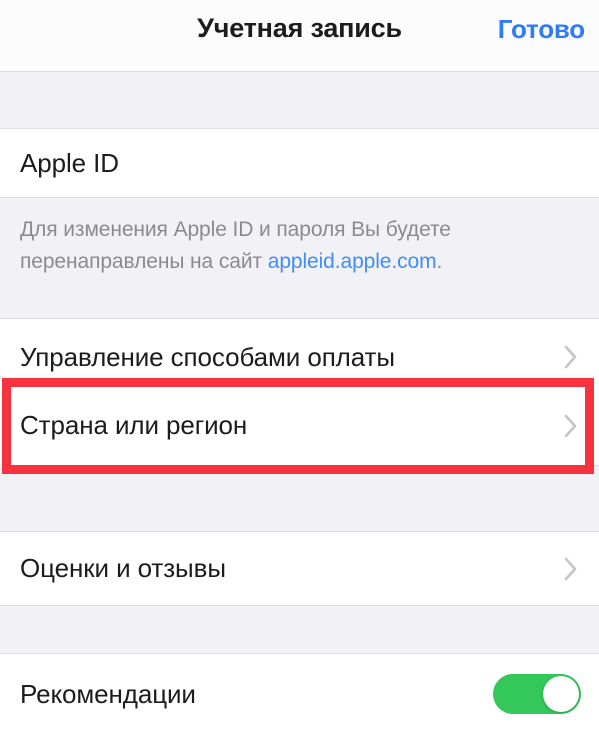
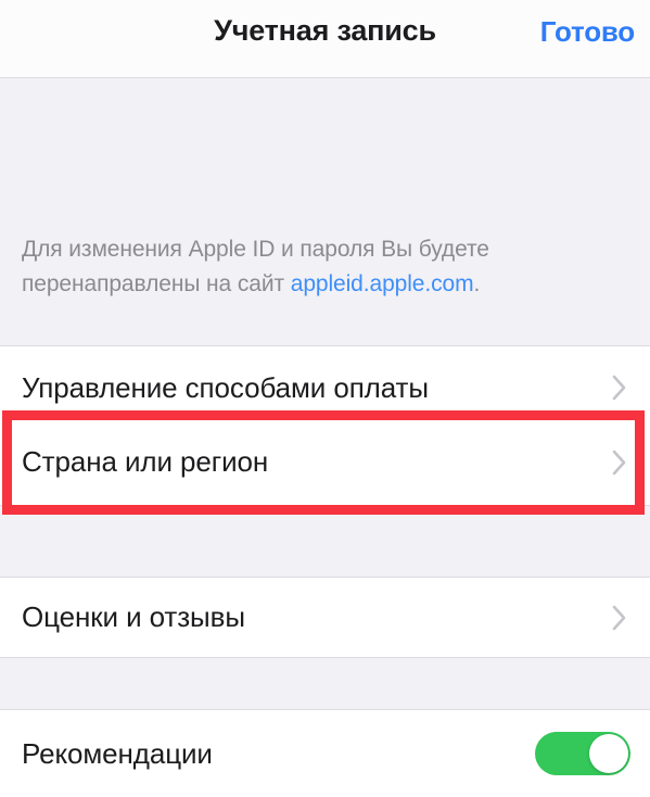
  Учетная запись
  Готово
- Apple ID
  Для изменения Apple ID и пароля Вы будете перенаправлены на сайт appleid.apple.com.
  Управление способами оплаты
  Страна или регион
  Оценки и отзывы
  Рекомендации
